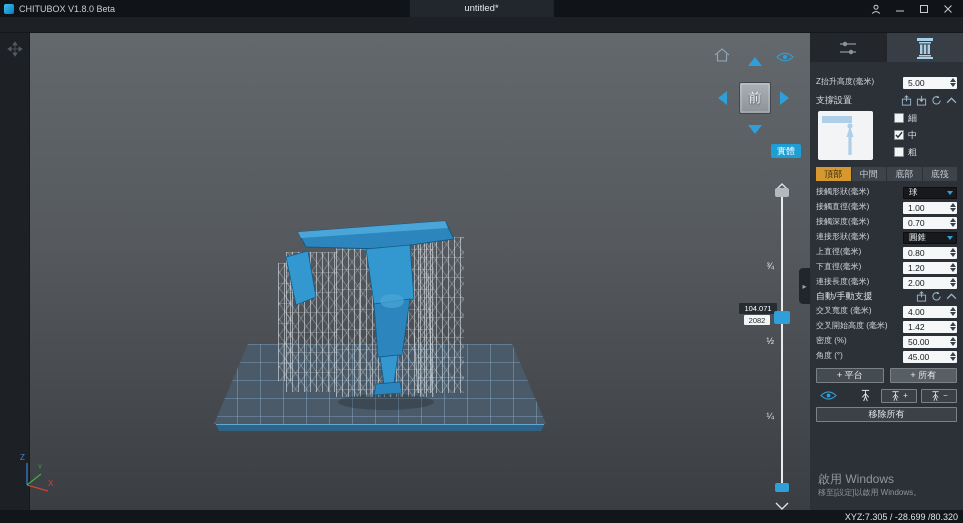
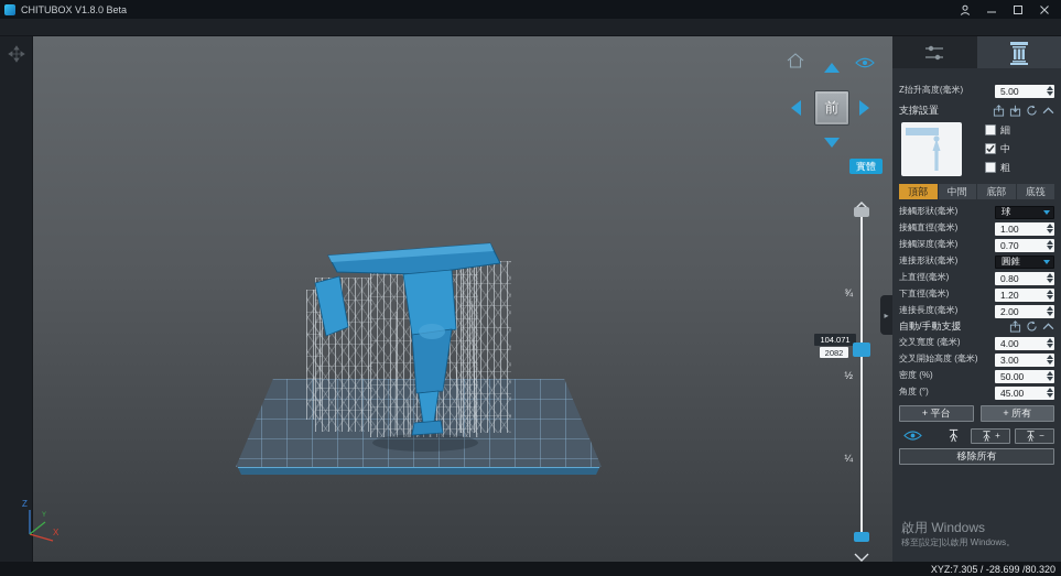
  CHITUBOX V1.8.0 Beta
- untitled*
  前
  實體
  ¾
  ½
  ¼
  104.071
  2082
  Z
  X
  ▸
  Z抬升高度(毫米)
  5.00
  支撐設置
  細
  中
  粗
  頂部
  中間
  底部
  底筏
  接觸形狀(毫米)
  球
  接觸直徑(毫米)
  1.00
  接觸深度(毫米)
  0.70
  連接形狀(毫米)
  圓錐
  上直徑(毫米)
  0.80
  下直徑(毫米)
  1.20
  連接長度(毫米)
  2.00
  自動/手動支援
  交叉寬度 (毫米)
  4.00
  交叉開始高度 (毫米)
- 1.42
+ 3.00
  密度 (%)
  50.00
  角度 (°)
  45.00
  + 平台
  + 所有
  +
  −
  移除所有
  啟用 Windows
  移至[設定]以啟用 Windows。
  XYZ:7.305 / -28.699 /80.320
